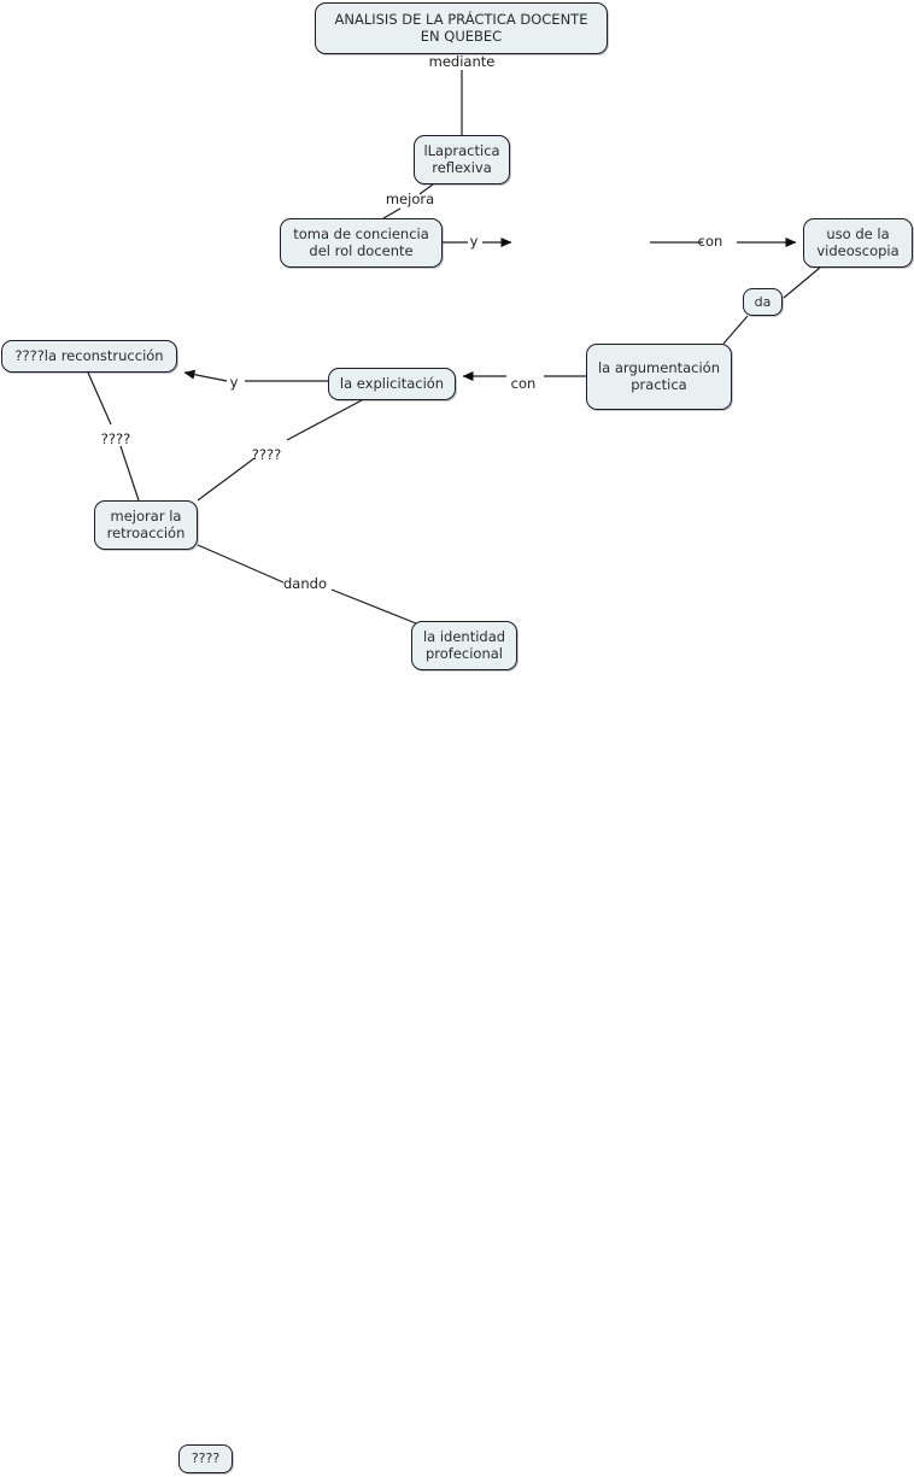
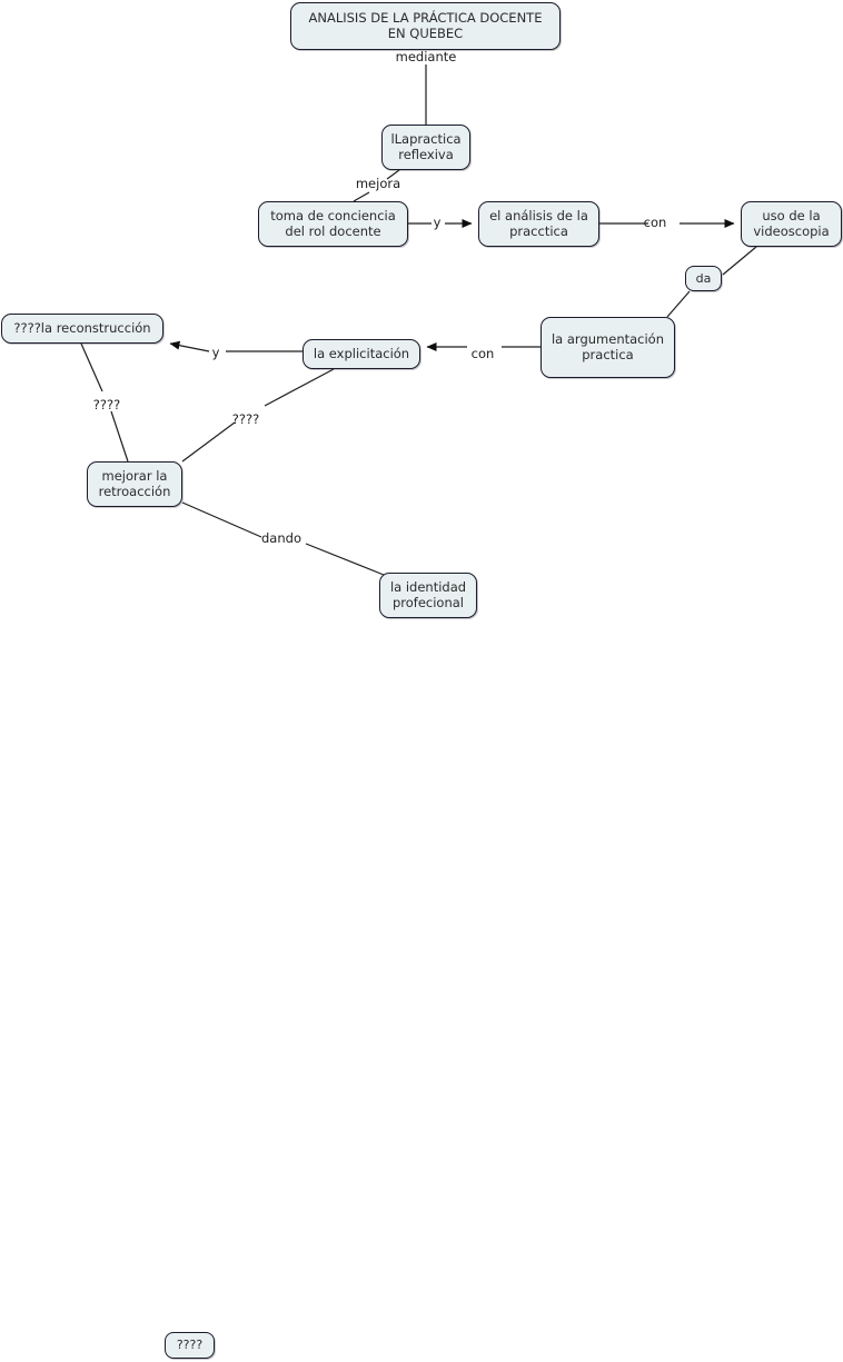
  ANALISIS DE LA PRÁCTICA DOCENTE
  EN QUEBEC
  lLapractica
  reflexiva
  toma de conciencia
  del rol docente
+ el análisis de la
+ pracctica
  uso de la
  videoscopia
  da
  la argumentación
  practica
  la explicitación
  ????la reconstrucción
  mejorar la
  retroacción
  la identidad
  profecional
  ????
  mediante
  mejora
  y
  con
  con
  y
  ????
  ????
  dando
